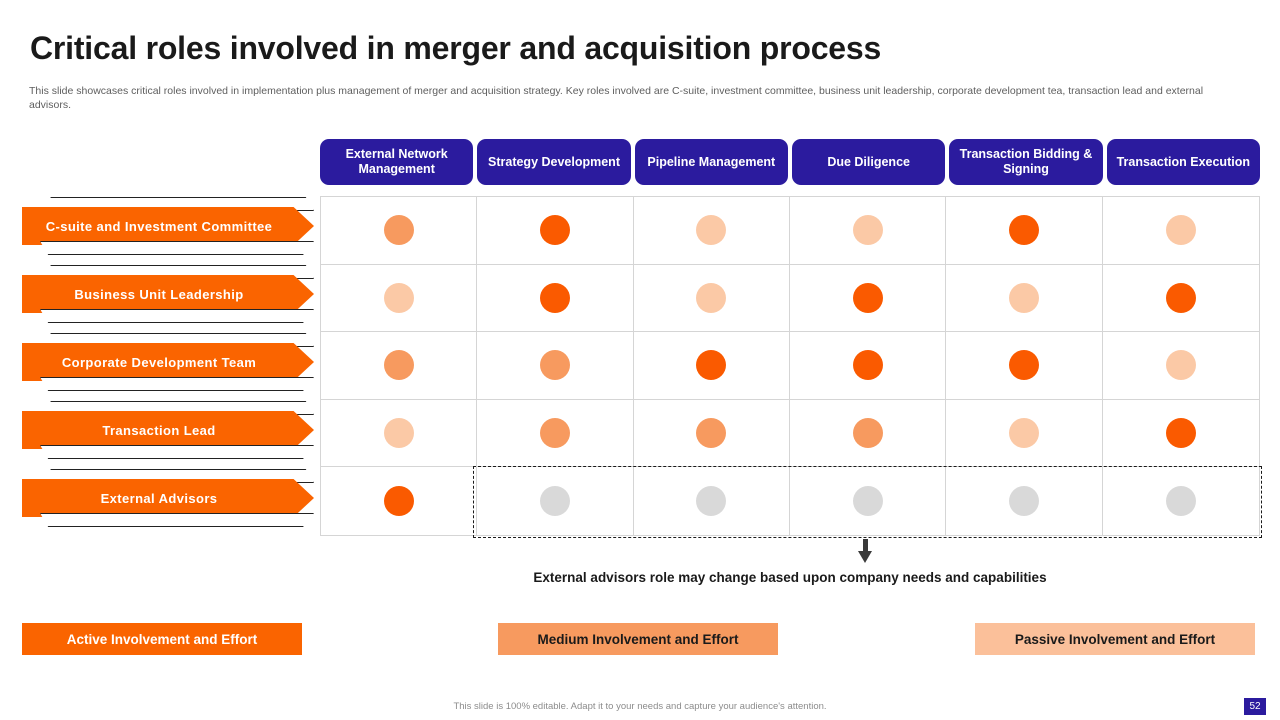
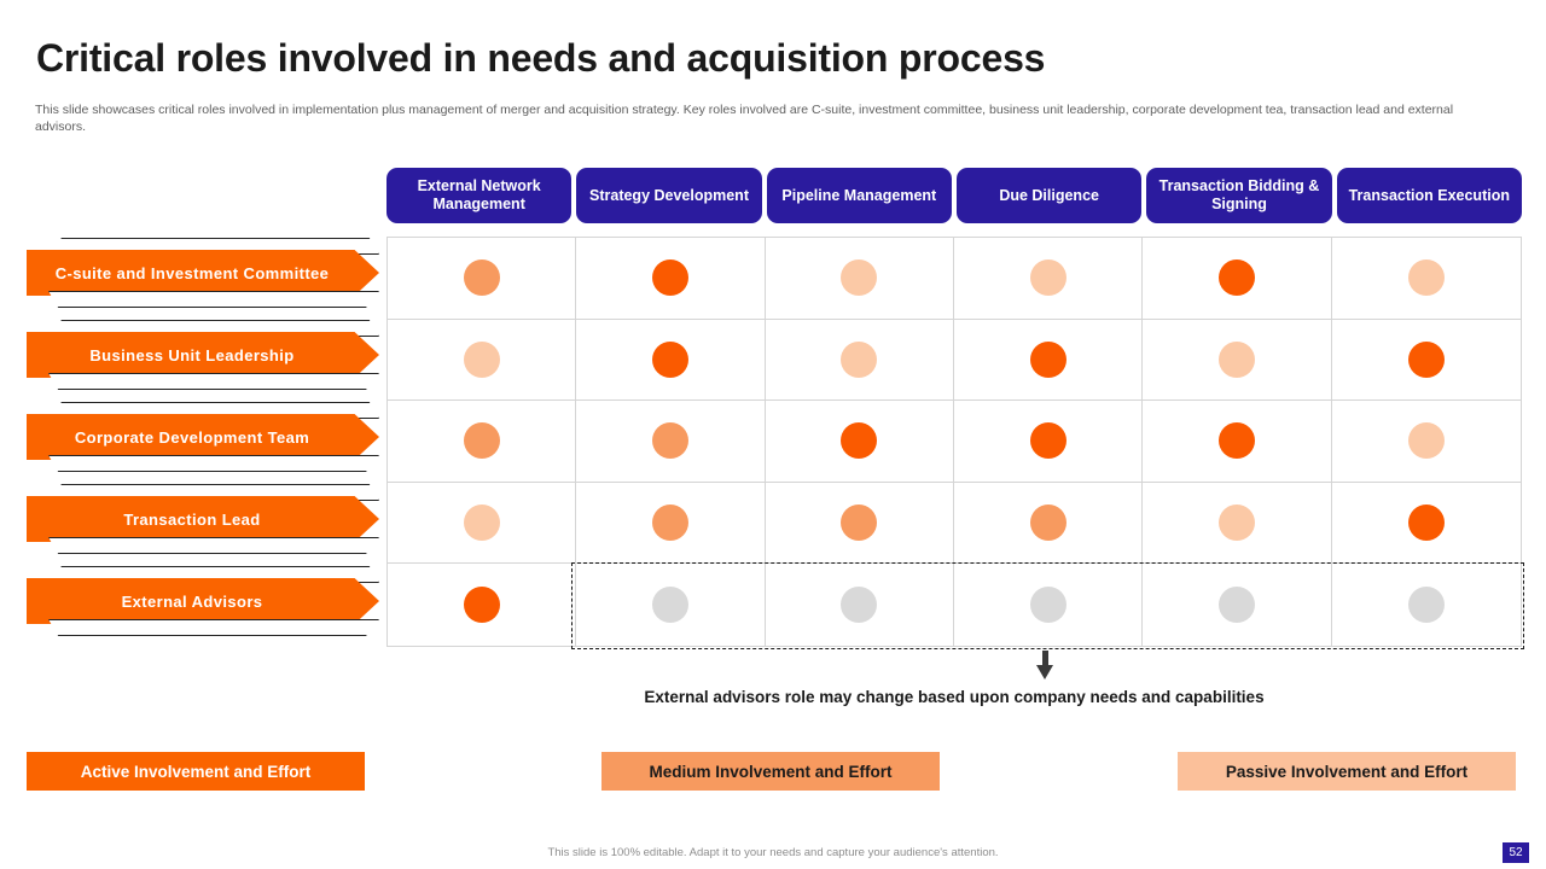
- Critical roles involved in merger and acquisition process
+ Critical roles involved in needs and acquisition process
  This slide showcases critical roles involved in implementation plus management of merger and acquisition strategy. Key roles involved are C-suite, investment committee, business unit leadership, corporate development tea, transaction lead and external advisors.
  External Network Management
  Strategy Development
  Pipeline Management
  Due Diligence
  Transaction Bidding & Signing
  Transaction Execution
  C-suite and Investment Committee
  Business Unit Leadership
  Corporate Development Team
  Transaction Lead
  External Advisors
  External advisors role may change based upon company needs and capabilities
  Active Involvement and Effort
  Medium Involvement and Effort
  Passive Involvement and Effort
  This slide is 100% editable. Adapt it to your needs and capture your audience's attention.
  52
